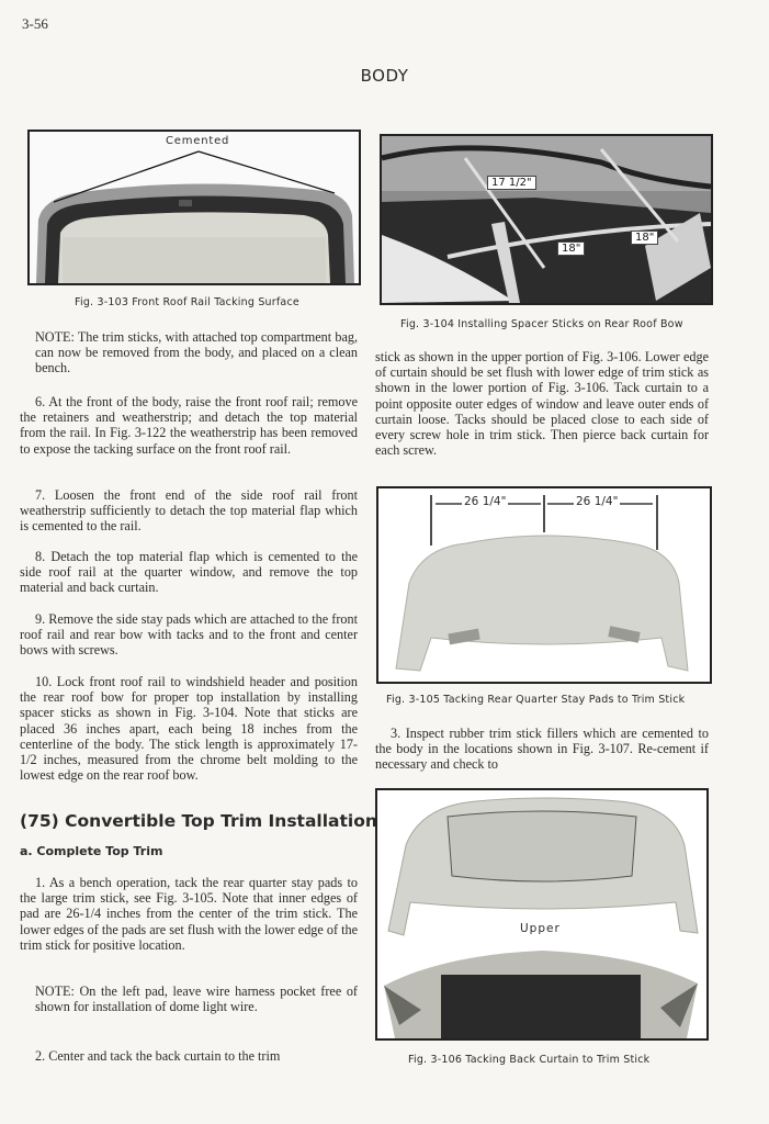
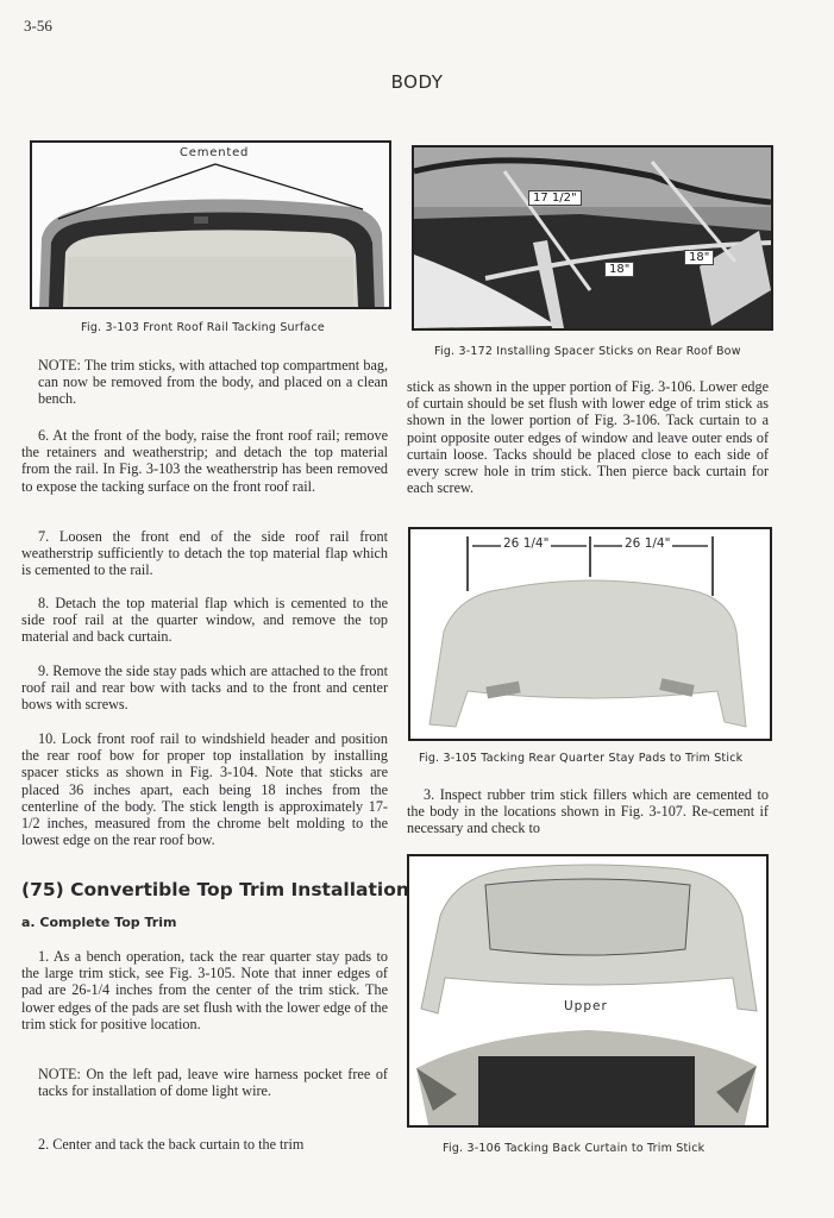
  3-56
  BODY
  Cemented
  Fig. 3-103 Front Roof Rail Tacking Surface
  17 1/2"
  18"
  18"
- Fig. 3-104 Installing Spacer Sticks on Rear Roof Bow
+ Fig. 3-172 Installing Spacer Sticks on Rear Roof Bow
  NOTE: The trim sticks, with attached top compartment bag, can now be removed from the body, and placed on a clean bench.
- 6. At the front of the body, raise the front roof rail; remove the retainers and weatherstrip; and detach the top material from the rail. In Fig. 3-122 the weatherstrip has been removed to expose the tacking surface on the front roof rail.
+ 6. At the front of the body, raise the front roof rail; remove the retainers and weatherstrip; and detach the top material from the rail. In Fig. 3-103 the weatherstrip has been removed to expose the tacking surface on the front roof rail.
  7. Loosen the front end of the side roof rail front weatherstrip sufficiently to detach the top material flap which is cemented to the rail.
  8. Detach the top material flap which is cemented to the side roof rail at the quarter window, and remove the top material and back curtain.
  9. Remove the side stay pads which are attached to the front roof rail and rear bow with tacks and to the front and center bows with screws.
  10. Lock front roof rail to windshield header and position the rear roof bow for proper top installation by installing spacer sticks as shown in Fig. 3-104. Note that sticks are placed 36 inches apart, each being 18 inches from the centerline of the body. The stick length is approximately 17-1/2 inches, measured from the chrome belt molding to the lowest edge on the rear roof bow.
  (75) Convertible Top Trim Installation
  a. Complete Top Trim
  1. As a bench operation, tack the rear quarter stay pads to the large trim stick, see Fig. 3-105. Note that inner edges of pad are 26-1/4 inches from the center of the trim stick. The lower edges of the pads are set flush with the lower edge of the trim stick for positive location.
- NOTE: On the left pad, leave wire harness pocket free of shown for installation of dome light wire.
+ NOTE: On the left pad, leave wire harness pocket free of tacks for installation of dome light wire.
  2. Center and tack the back curtain to the trim
  stick as shown in the upper portion of Fig. 3-106. Lower edge of curtain should be set flush with lower edge of trim stick as shown in the lower portion of Fig. 3-106. Tack curtain to a point opposite outer edges of window and leave outer ends of curtain loose. Tacks should be placed close to each side of every screw hole in trim stick. Then pierce back curtain for each screw.
  26 1/4"
  26 1/4"
  Fig. 3-105 Tacking Rear Quarter Stay Pads to Trim Stick
  3. Inspect rubber trim stick fillers which are cemented to the body in the locations shown in Fig. 3-107. Re-cement if necessary and check to
  Upper
  Fig. 3-106 Tacking Back Curtain to Trim Stick
